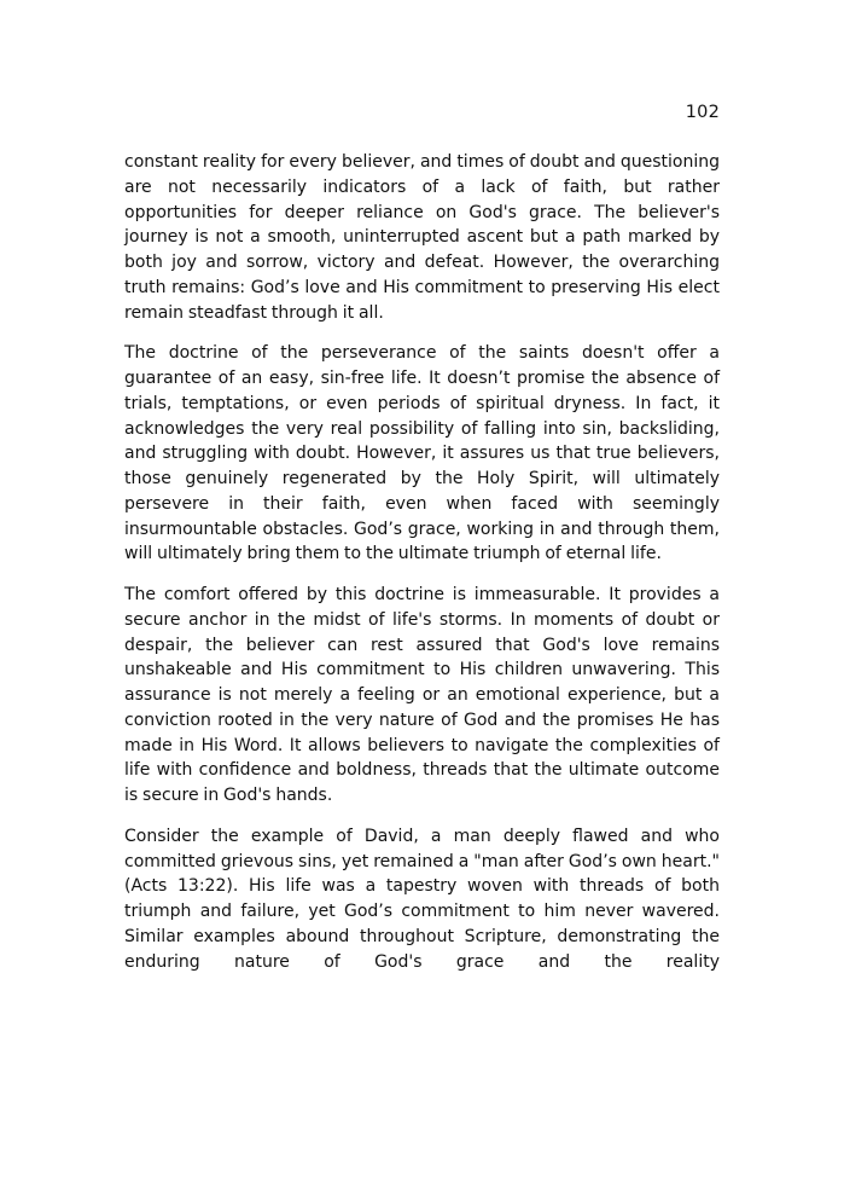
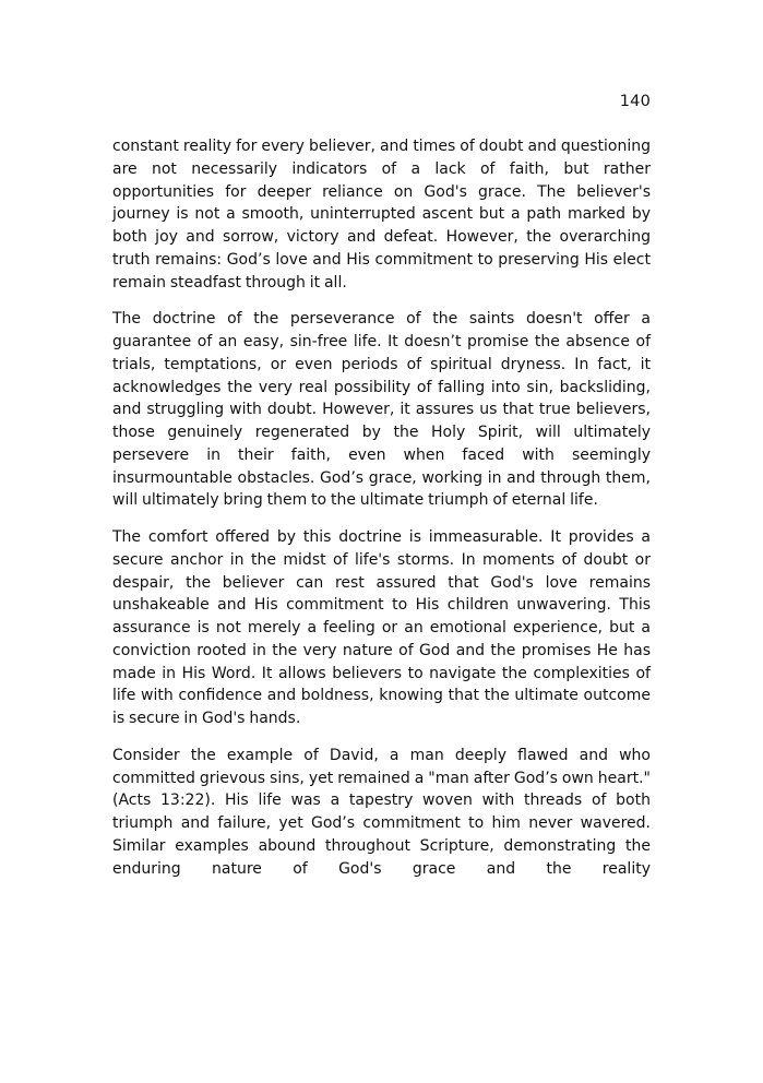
- 102
+ 140
  constant reality for every believer, and times of doubt and questioning are not necessarily indicators of a lack of faith, but rather opportunities for deeper reliance on God's grace. The believer's journey is not a smooth, uninterrupted ascent but a path marked by both joy and sorrow, victory and defeat. However, the overarching truth remains: God’s love and His commitment to preserving His elect remain steadfast through it all.
  The doctrine of the perseverance of the saints doesn't offer a guarantee of an easy, sin-free life. It doesn’t promise the absence of trials, temptations, or even periods of spiritual dryness. In fact, it acknowledges the very real possibility of falling into sin, backsliding, and struggling with doubt. However, it assures us that true believers, those genuinely regenerated by the Holy Spirit, will ultimately persevere in their faith, even when faced with seemingly insurmountable obstacles. God’s grace, working in and through them, will ultimately bring them to the ultimate triumph of eternal life.
- The comfort offered by this doctrine is immeasurable. It provides a secure anchor in the midst of life's storms. In moments of doubt or despair, the believer can rest assured that God's love remains unshakeable and His commitment to His children unwavering. This assurance is not merely a feeling or an emotional experience, but a conviction rooted in the very nature of God and the promises He has made in His Word. It allows believers to navigate the complexities of life with confidence and boldness, threads that the ultimate outcome is secure in God's hands.
+ The comfort offered by this doctrine is immeasurable. It provides a secure anchor in the midst of life's storms. In moments of doubt or despair, the believer can rest assured that God's love remains unshakeable and His commitment to His children unwavering. This assurance is not merely a feeling or an emotional experience, but a conviction rooted in the very nature of God and the promises He has made in His Word. It allows believers to navigate the complexities of life with confidence and boldness, knowing that the ultimate outcome is secure in God's hands.
  Consider the example of David, a man deeply flawed and who committed grievous sins, yet remained a "man after God’s own heart." (Acts 13:22). His life was a tapestry woven with threads of both triumph and failure, yet God’s commitment to him never wavered. Similar examples abound throughout Scripture, demonstrating the enduring nature of God's grace and the reality
